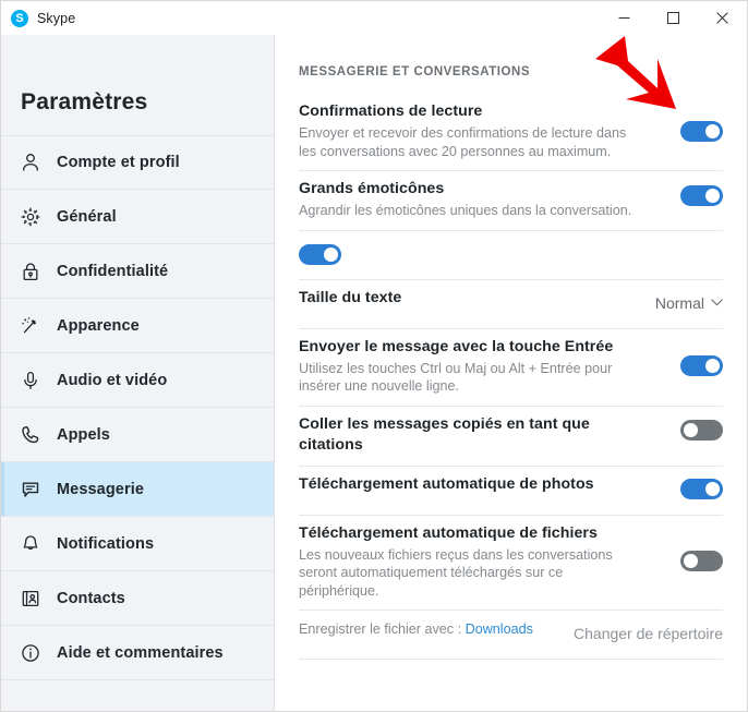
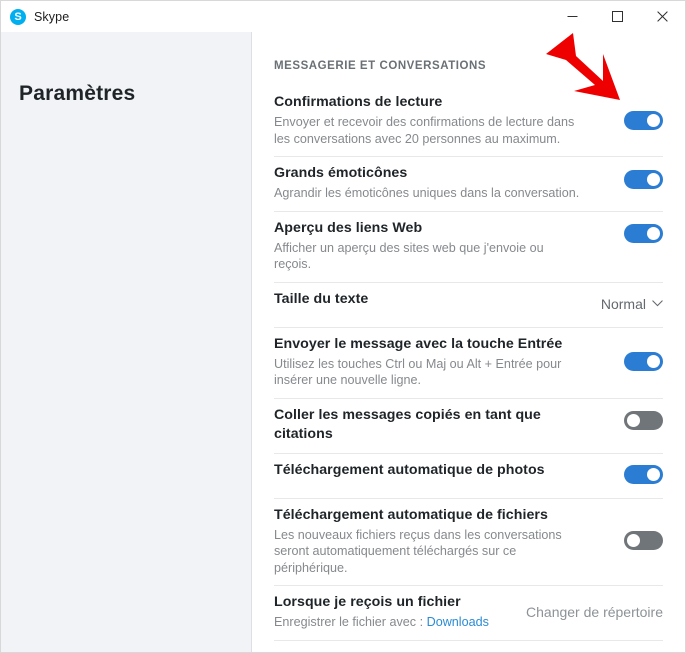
  S
  Skype
  Paramètres
- Compte et profil
- Général
- Confidentialité
- Apparence
- Audio et vidéo
- Appels
- Messagerie
- Notifications
- Contacts
- Aide et commentaires
  MESSAGERIE ET CONVERSATIONS
  Confirmations de lecture
  Envoyer et recevoir des confirmations de lecture dans les conversations avec 20 personnes au maximum.
  Grands émoticônes
  Agrandir les émoticônes uniques dans la conversation.
+ Aperçu des liens Web
+ Afficher un aperçu des sites web que j'envoie ou reçois.
  Taille du texte
  Normal
  Envoyer le message avec la touche Entrée
  Utilisez les touches Ctrl ou Maj ou Alt + Entrée pour insérer une nouvelle ligne.
  Coller les messages copiés en tant que citations
  Téléchargement automatique de photos
  Téléchargement automatique de fichiers
  Les nouveaux fichiers reçus dans les conversations seront automatiquement téléchargés sur ce périphérique.
+ Lorsque je reçois un fichier
  Enregistrer le fichier avec : Downloads
  Changer de répertoire
